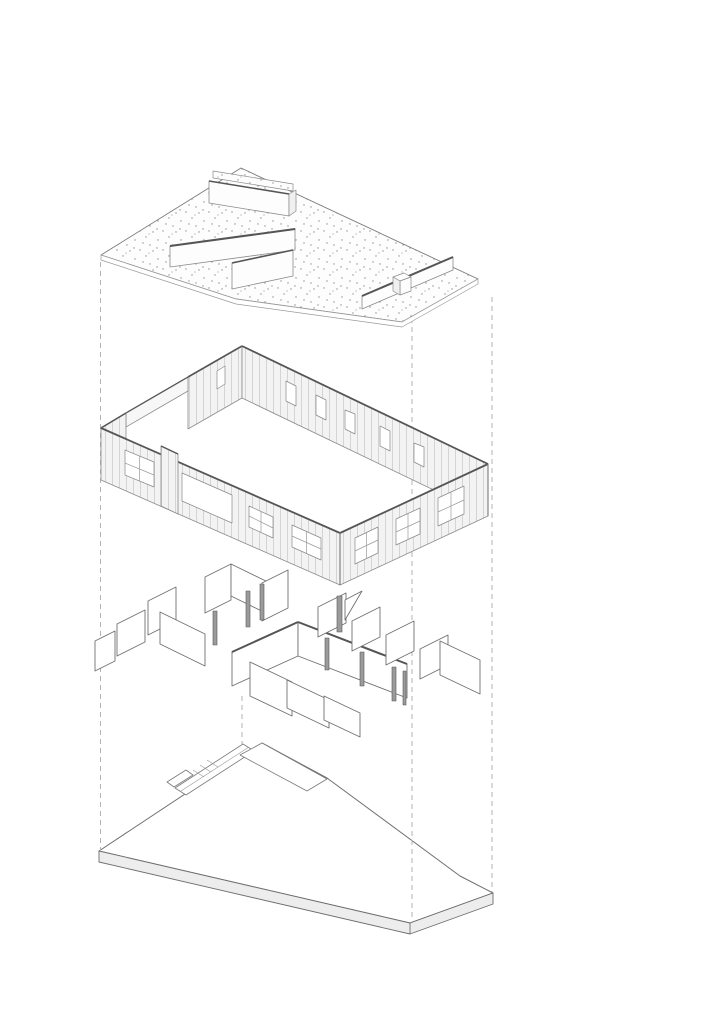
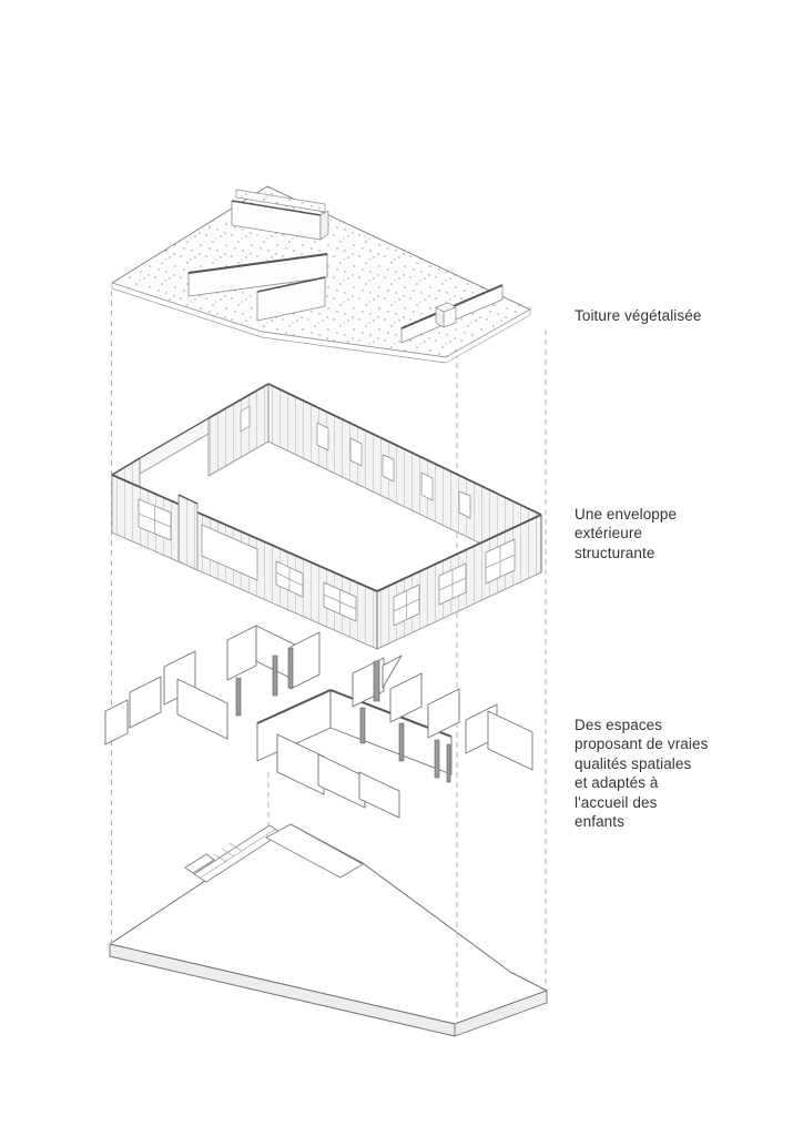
+ Toiture végétalisée
+ Une enveloppe
+ extérieure
+ structurante
+ Des espaces
+ proposant de vraies
+ qualités spatiales
+ et adaptés à
+ l'accueil des
+ enfants
